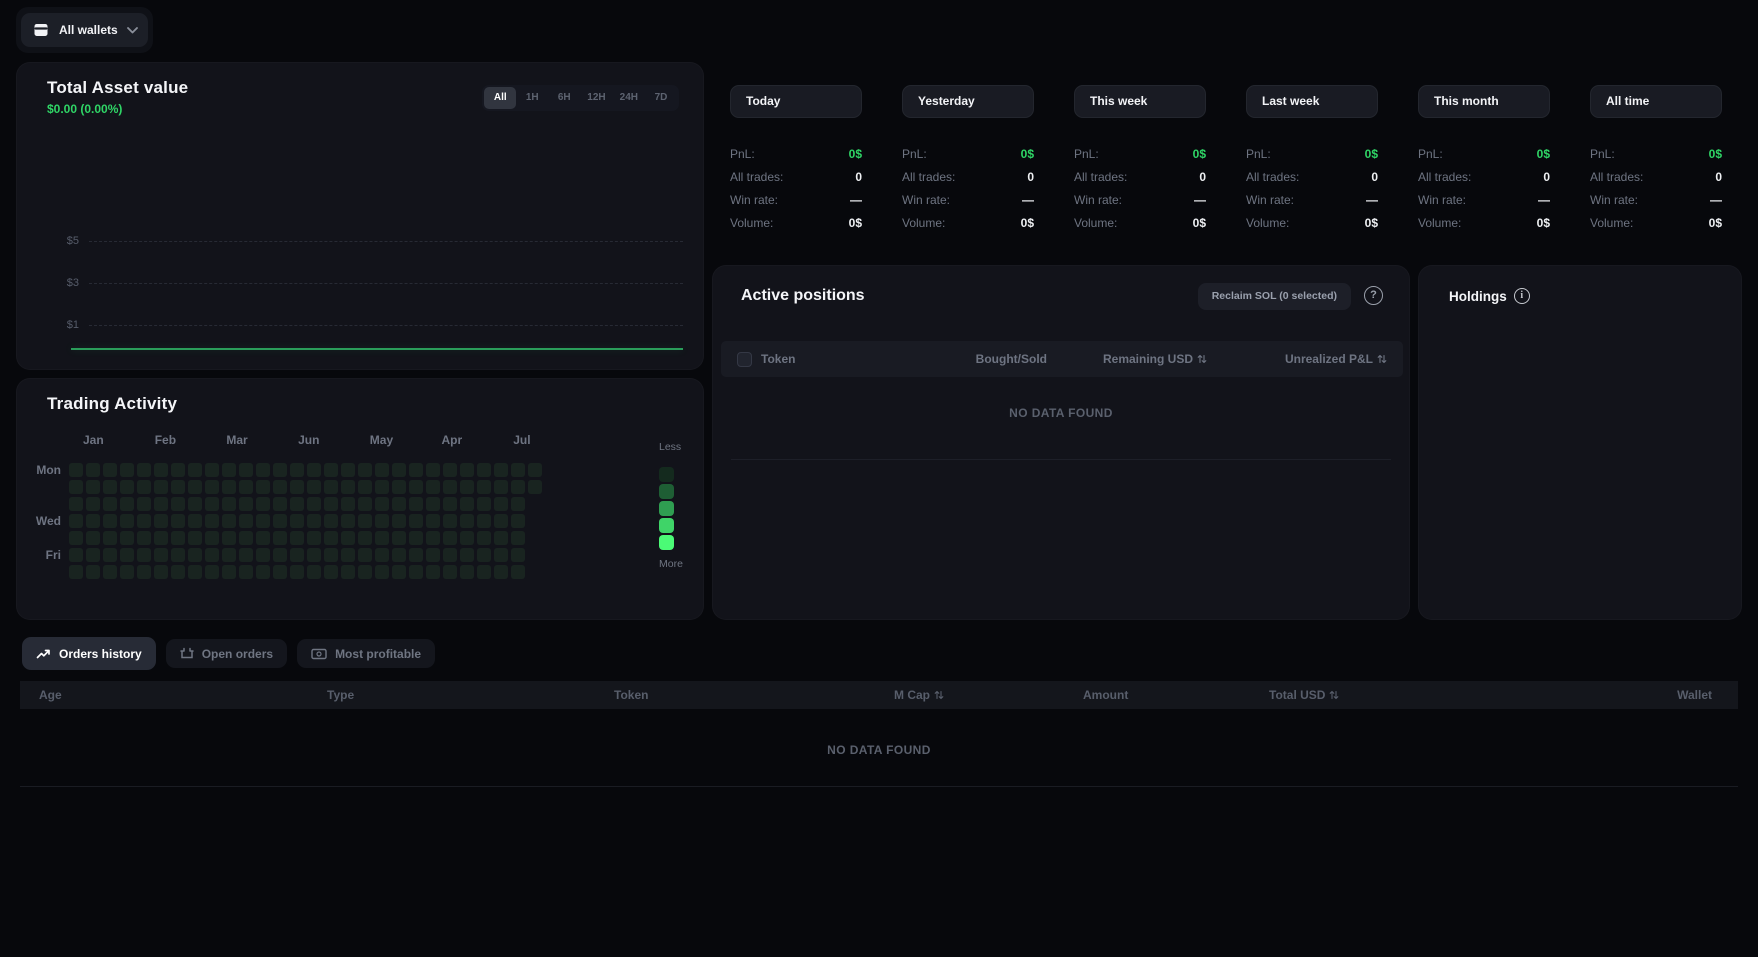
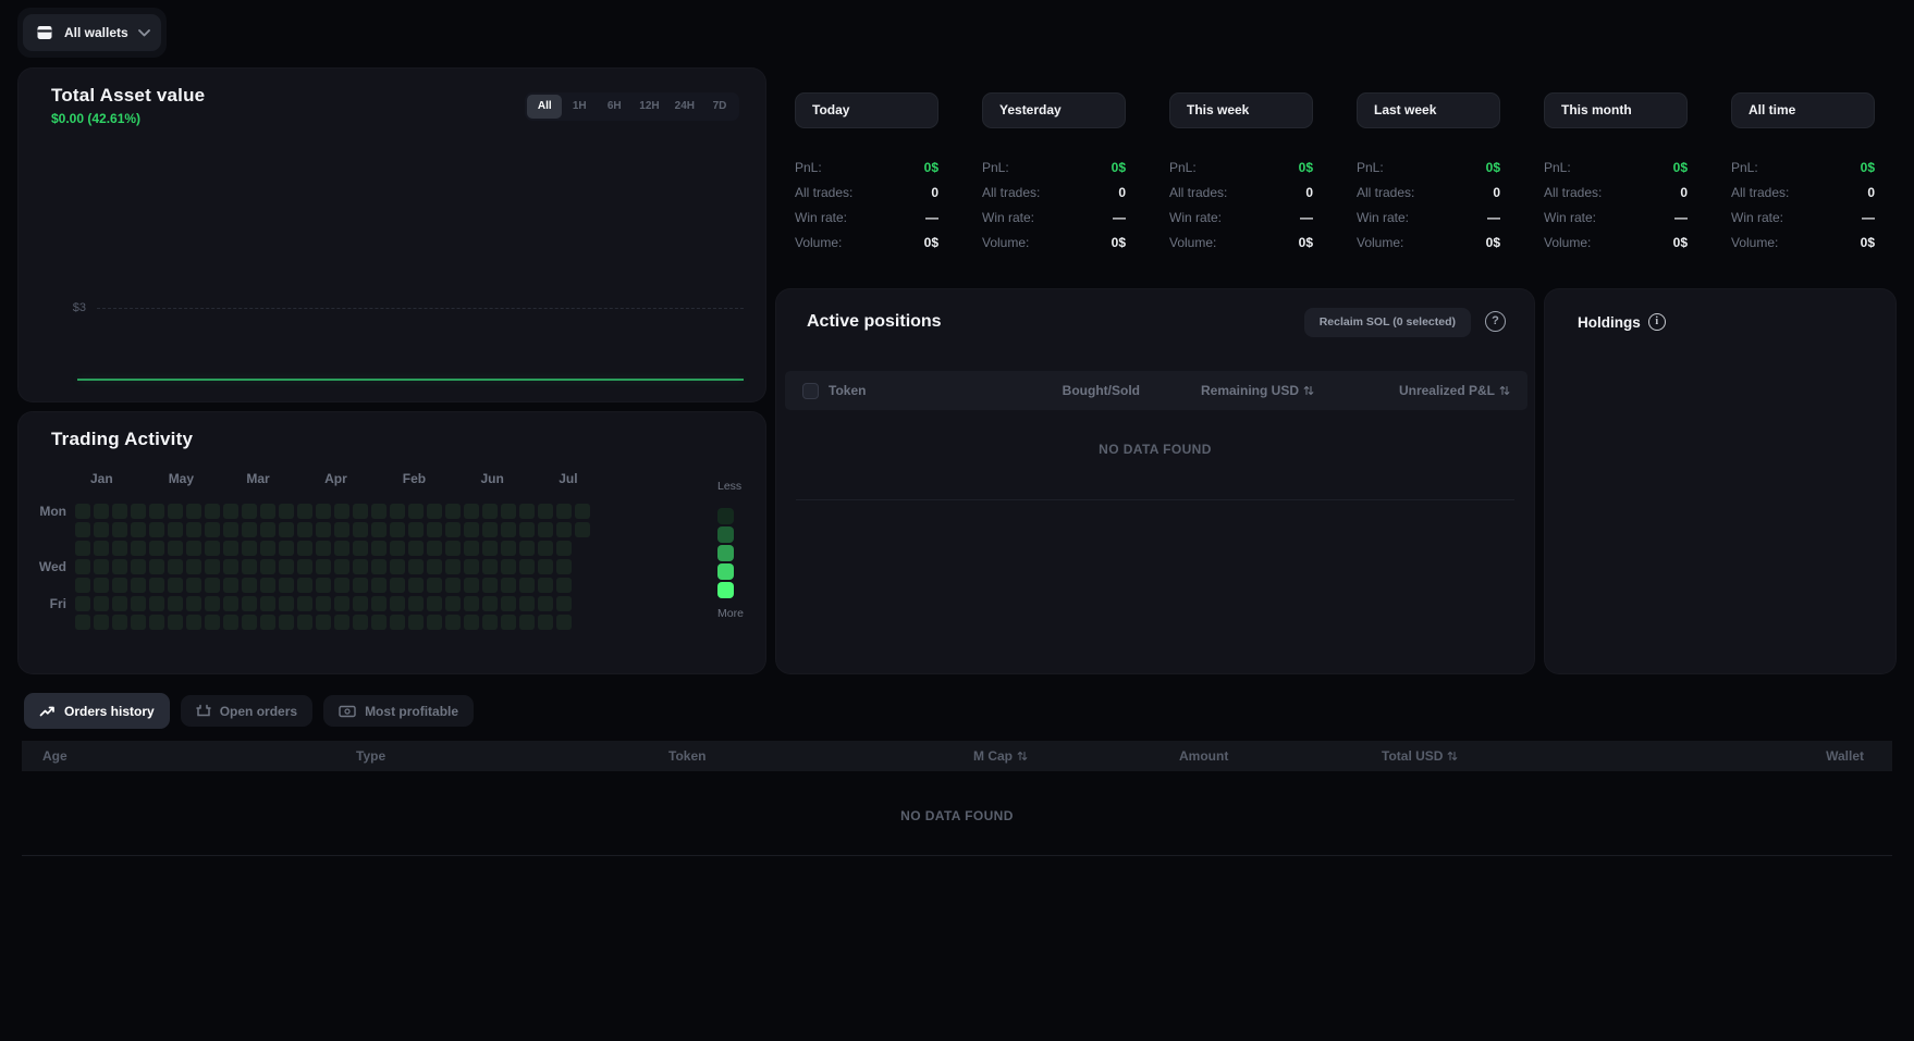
  All wallets
  Total Asset value
- $0.00 (0.00%)
+ $0.00 (42.61%)
  All
  1H
  6H
  12H
  24H
  7D
- $5
  $3
- $1
  Trading Activity
  Jan
- Feb
+ May
  Mar
- Jun
+ Apr
- May
+ Feb
- Apr
+ Jun
  Jul
  Mon
  Wed
  Fri
  Less
  More
  Today
  PnL:
  0$
  All trades:
  0
  Win rate:
  —
  Volume:
  0$
  Yesterday
  PnL:
  0$
  All trades:
  0
  Win rate:
  —
  Volume:
  0$
  This week
  PnL:
  0$
  All trades:
  0
  Win rate:
  —
  Volume:
  0$
  Last week
  PnL:
  0$
  All trades:
  0
  Win rate:
  —
  Volume:
  0$
  This month
  PnL:
  0$
  All trades:
  0
  Win rate:
  —
  Volume:
  0$
  All time
  PnL:
  0$
  All trades:
  0
  Win rate:
  —
  Volume:
  0$
  Active positions
  Reclaim SOL (0 selected)
  ?
  Token
  Bought/Sold
  Remaining USD
  Unrealized P&L
  NO DATA FOUND
  Holdings
  i
  Orders history
  Open orders
  Most profitable
  Age
  Type
  Token
  M Cap
  Amount
  Total USD
  Wallet
  NO DATA FOUND
